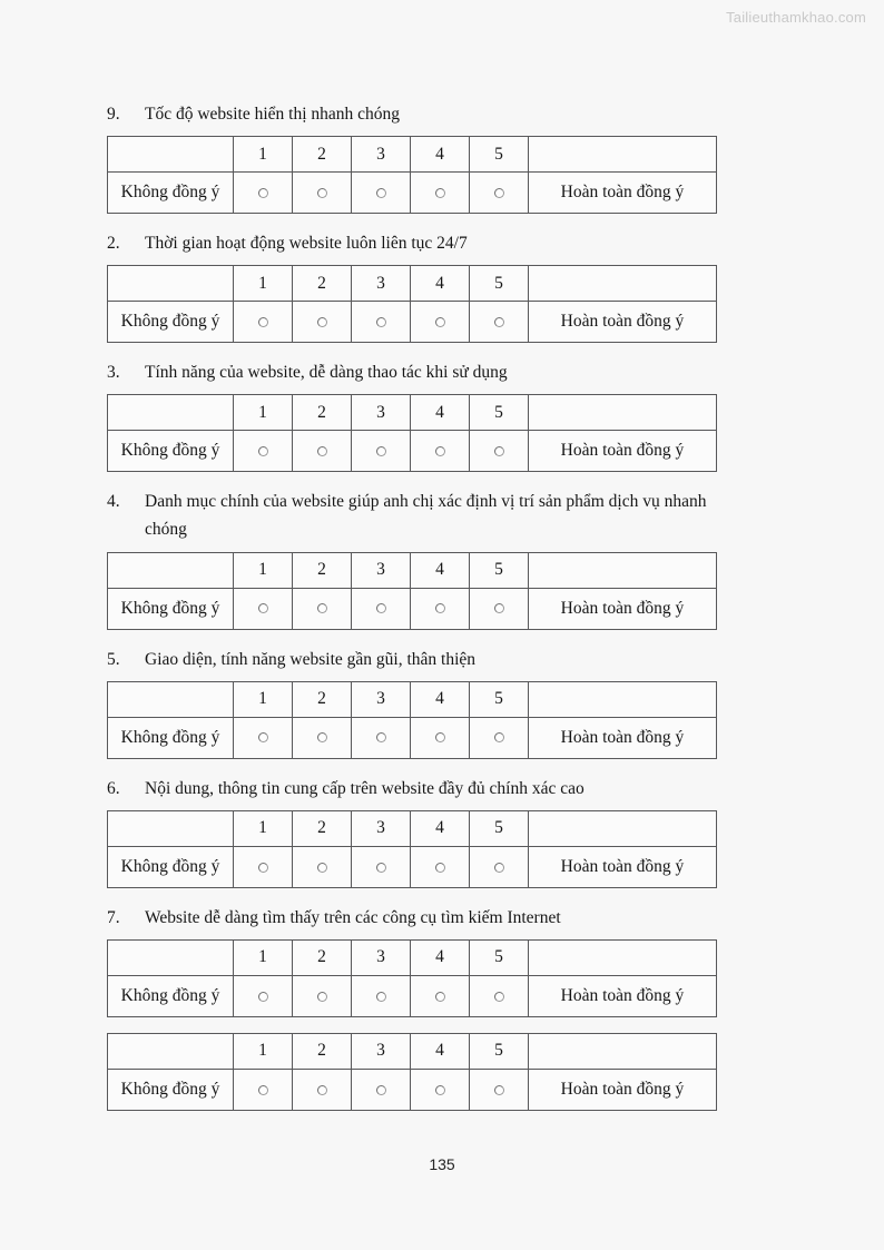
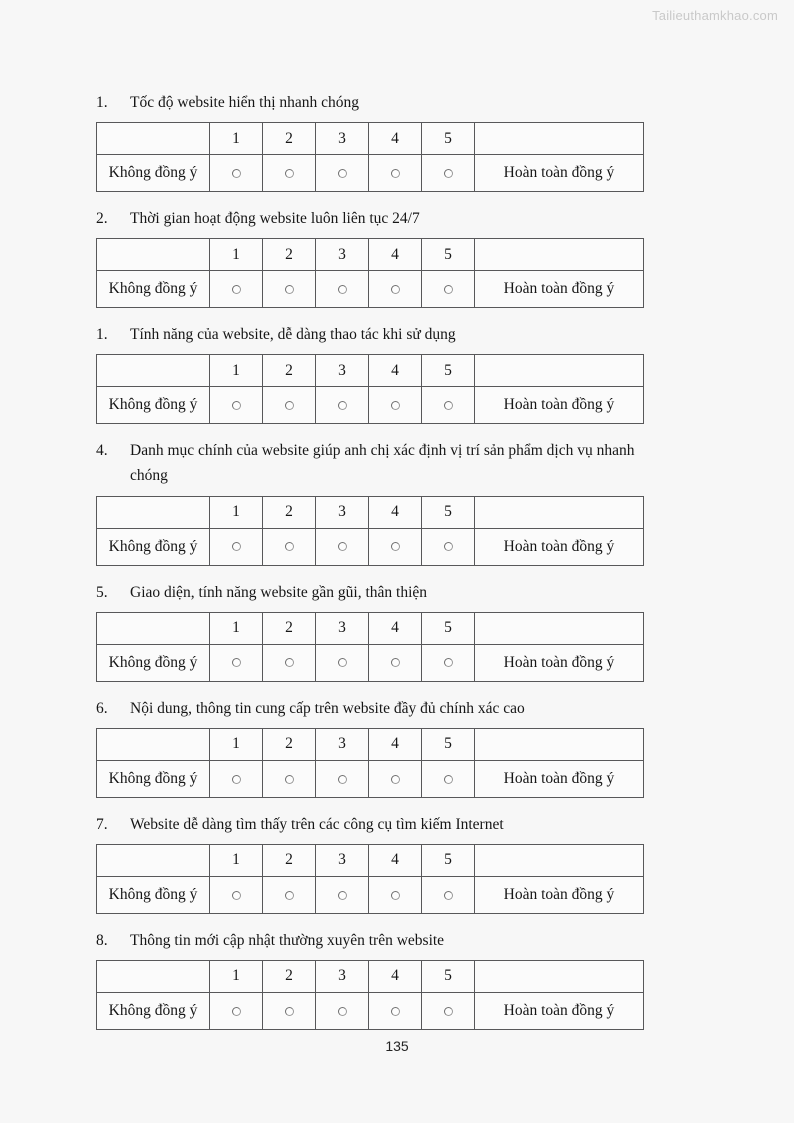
  Tailieuthamkhao.com
- 9. Tốc độ website hiển thị nhanh chóng
+ 1. Tốc độ website hiển thị nhanh chóng
  	1	2	3	4	5
  Không đồng ý						Hoàn toàn đồng ý
  2. Thời gian hoạt động website luôn liên tục 24/7
  	1	2	3	4	5
  Không đồng ý						Hoàn toàn đồng ý
- 3. Tính năng của website, dễ dàng thao tác khi sử dụng
+ 1. Tính năng của website, dễ dàng thao tác khi sử dụng
  	1	2	3	4	5
  Không đồng ý						Hoàn toàn đồng ý
  4. Danh mục chính của website giúp anh chị xác định vị trí sản phẩm dịch vụ nhanh chóng
  	1	2	3	4	5
  Không đồng ý						Hoàn toàn đồng ý
  5. Giao diện, tính năng website gần gũi, thân thiện
  	1	2	3	4	5
  Không đồng ý						Hoàn toàn đồng ý
  6. Nội dung, thông tin cung cấp trên website đầy đủ chính xác cao
  	1	2	3	4	5
  Không đồng ý						Hoàn toàn đồng ý
  7. Website dễ dàng tìm thấy trên các công cụ tìm kiếm Internet
  	1	2	3	4	5
  Không đồng ý						Hoàn toàn đồng ý
+ 8. Thông tin mới cập nhật thường xuyên trên website
  	1	2	3	4	5
  Không đồng ý						Hoàn toàn đồng ý
  135
